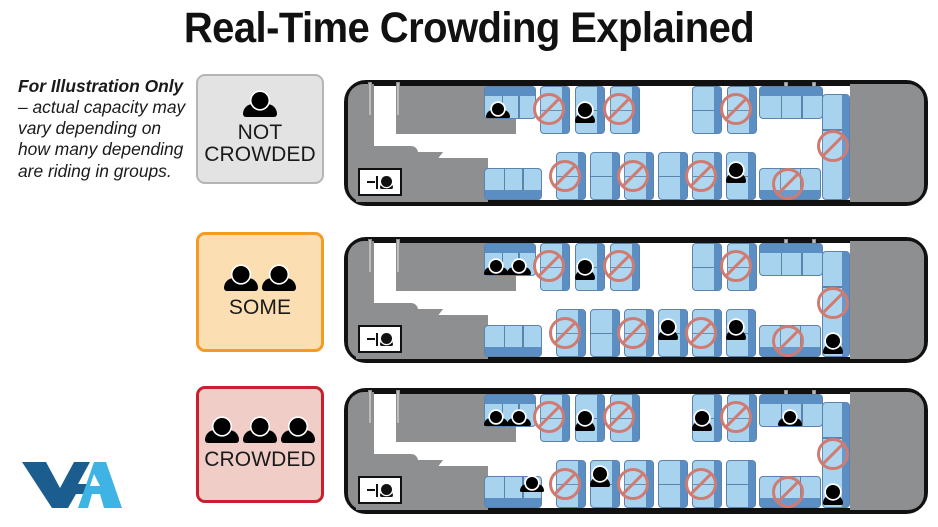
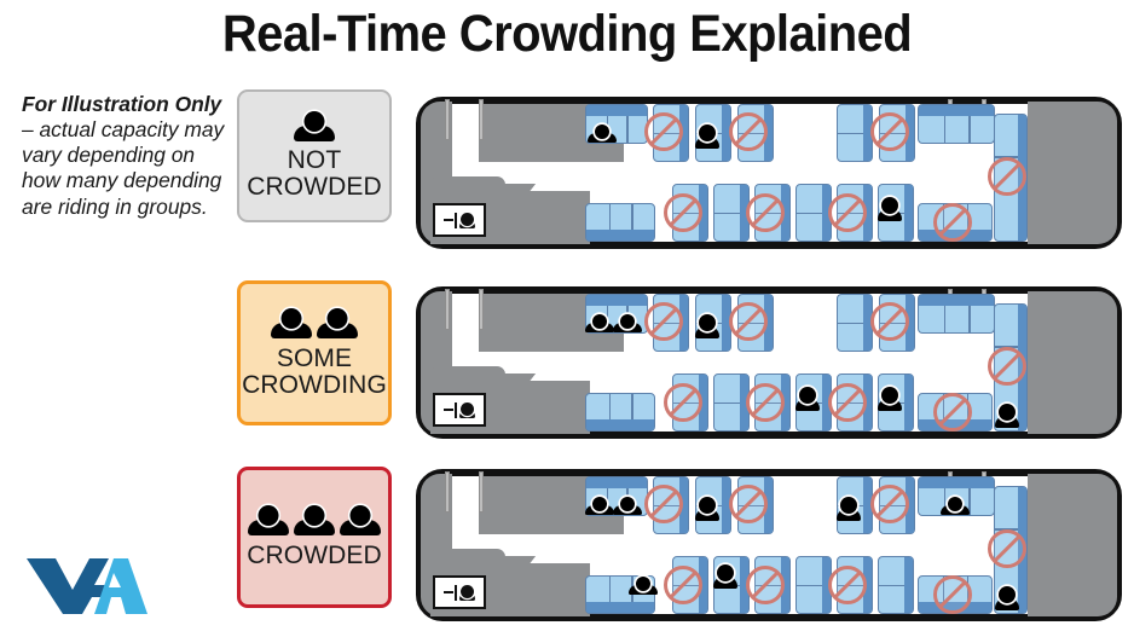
  Real-Time Crowding Explained
  For Illustration Only – actual capacity may vary depending on how many depending are riding in groups.
  NOT
  CROWDED
  SOME
+ CROWDING
  CROWDED
